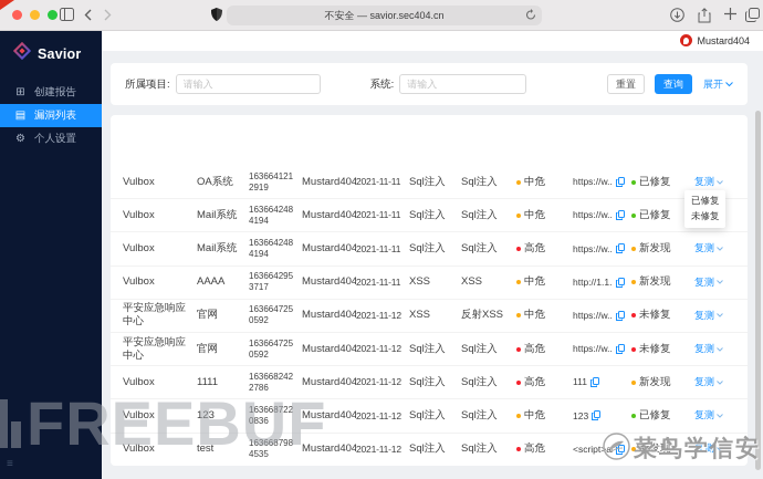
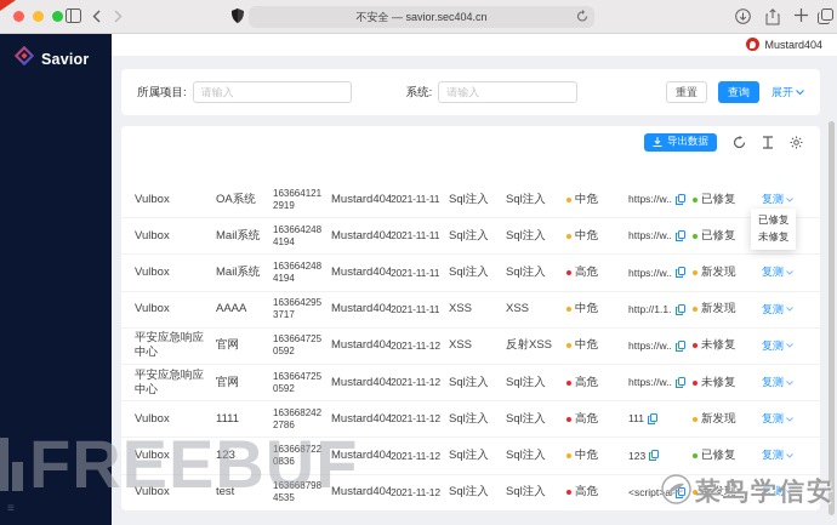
  不安全 — savior.sec404.cn
  Savior
- ⊞
- 创建报告
- ▤
- 漏洞列表
- ⚙
- 个人设置
  ≡
  Mustard404
  所属项目:
  请输入
  系统:
  请输入
  重置
  查询
  展开
+ 导出数据
  Vulbox
  OA系统
  1636641212919
  Mustard404
  2021-11-11
  Sql注入
  Sql注入
  中危
  https://w..
  已修复
  复测
  Vulbox
  Mail系统
  1636642484194
  Mustard404
  2021-11-11
  Sql注入
  Sql注入
  中危
  https://w..
  已修复
  Vulbox
  Mail系统
  1636642484194
  Mustard404
  2021-11-11
  Sql注入
  Sql注入
  高危
  https://w..
  新发现
  复测
  Vulbox
  AAAA
  1636642953717
  Mustard404
  2021-11-11
  XSS
  XSS
  中危
  http://1.1.
  新发现
  复测
  平安应急响应中心
  官网
  1636647250592
  Mustard404
  2021-11-12
  XSS
  反射XSS
  中危
  https://w..
  未修复
  复测
  平安应急响应中心
  官网
  1636647250592
  Mustard404
  2021-11-12
  Sql注入
  Sql注入
  高危
  https://w..
  未修复
  复测
  Vulbox
  1111
  1636682422786
  Mustard404
  2021-11-12
  Sql注入
  Sql注入
  高危
  111
  新发现
  复测
  Vulbox
  123
  1636687220836
  Mustard404
  2021-11-12
  Sql注入
  Sql注入
  中危
  123
  已修复
  复测
  Vulbox
  test
  1636687984535
  Mustard404
  2021-11-12
  Sql注入
  Sql注入
  高危
  新发现
  复测
  已修复
  未修复
  FREEBUF
  菜鸟学信安
